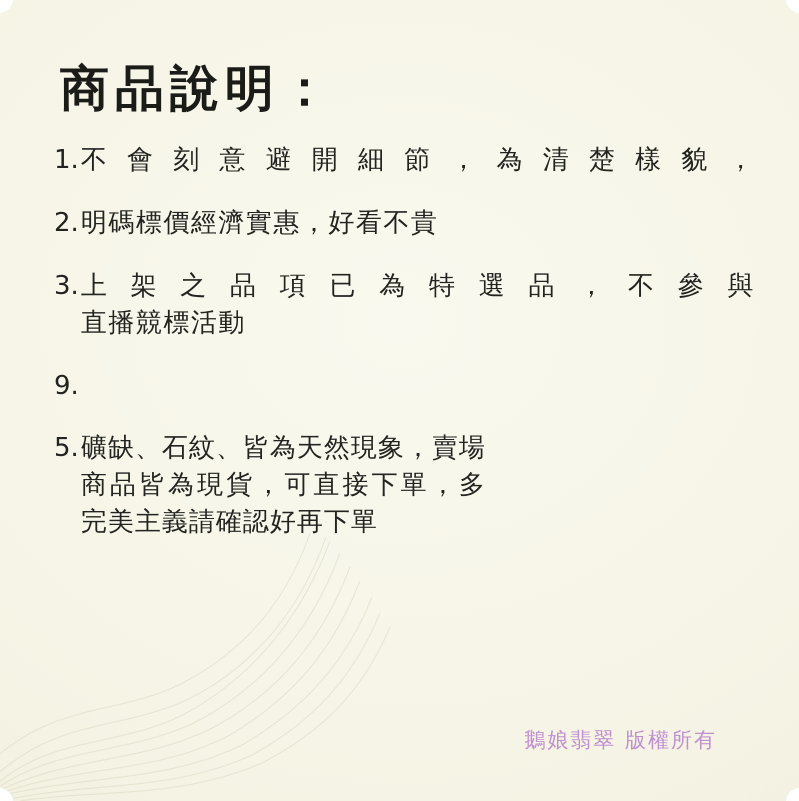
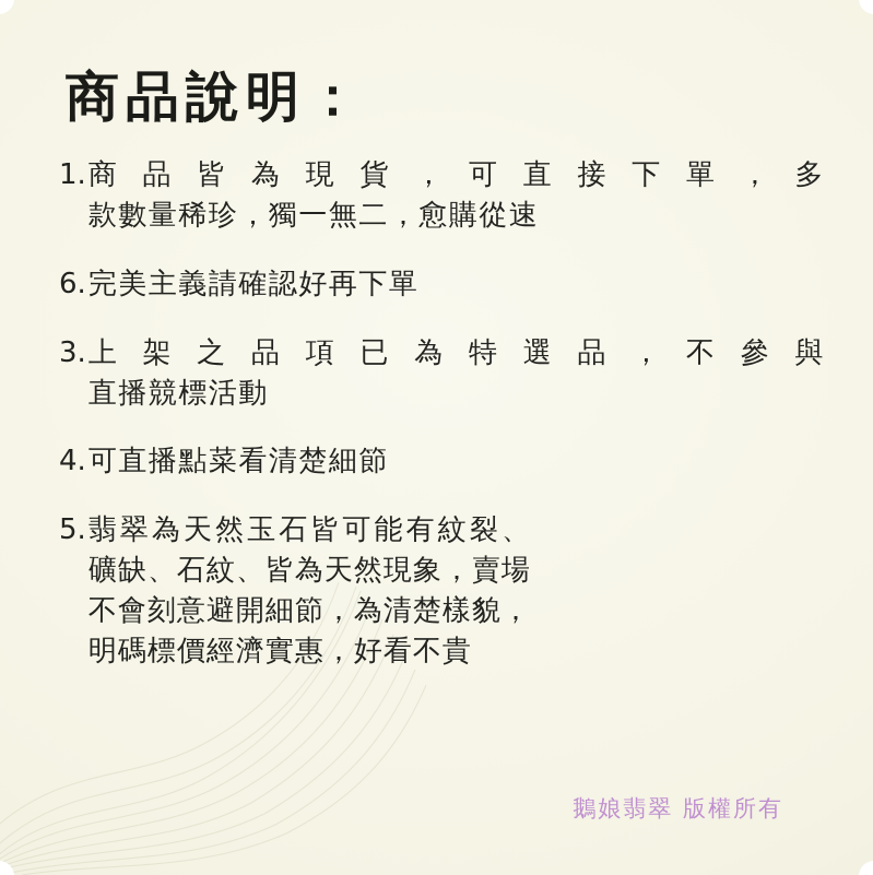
  商品說明：
  1.
- 不會刻意避開細節，為清楚樣貌，
+ 商品皆為現貨，可直接下單，多
+ 款數量稀珍，獨一無二，愈購從速
- 2.
+ 6.
- 明碼標價經濟實惠，好看不貴
+ 完美主義請確認好再下單
  3.
  上架之品項已為特選品，不參與
  直播競標活動
- 9.
+ 4.
+ 可直播點菜看清楚細節
  5.
+ 翡翠為天然玉石皆可能有紋裂、
  礦缺、石紋、皆為天然現象，賣場
- 商品皆為現貨，可直接下單，多
+ 不會刻意避開細節，為清楚樣貌，
- 完美主義請確認好再下單
+ 明碼標價經濟實惠，好看不貴
  鵝娘翡翠 版權所有
